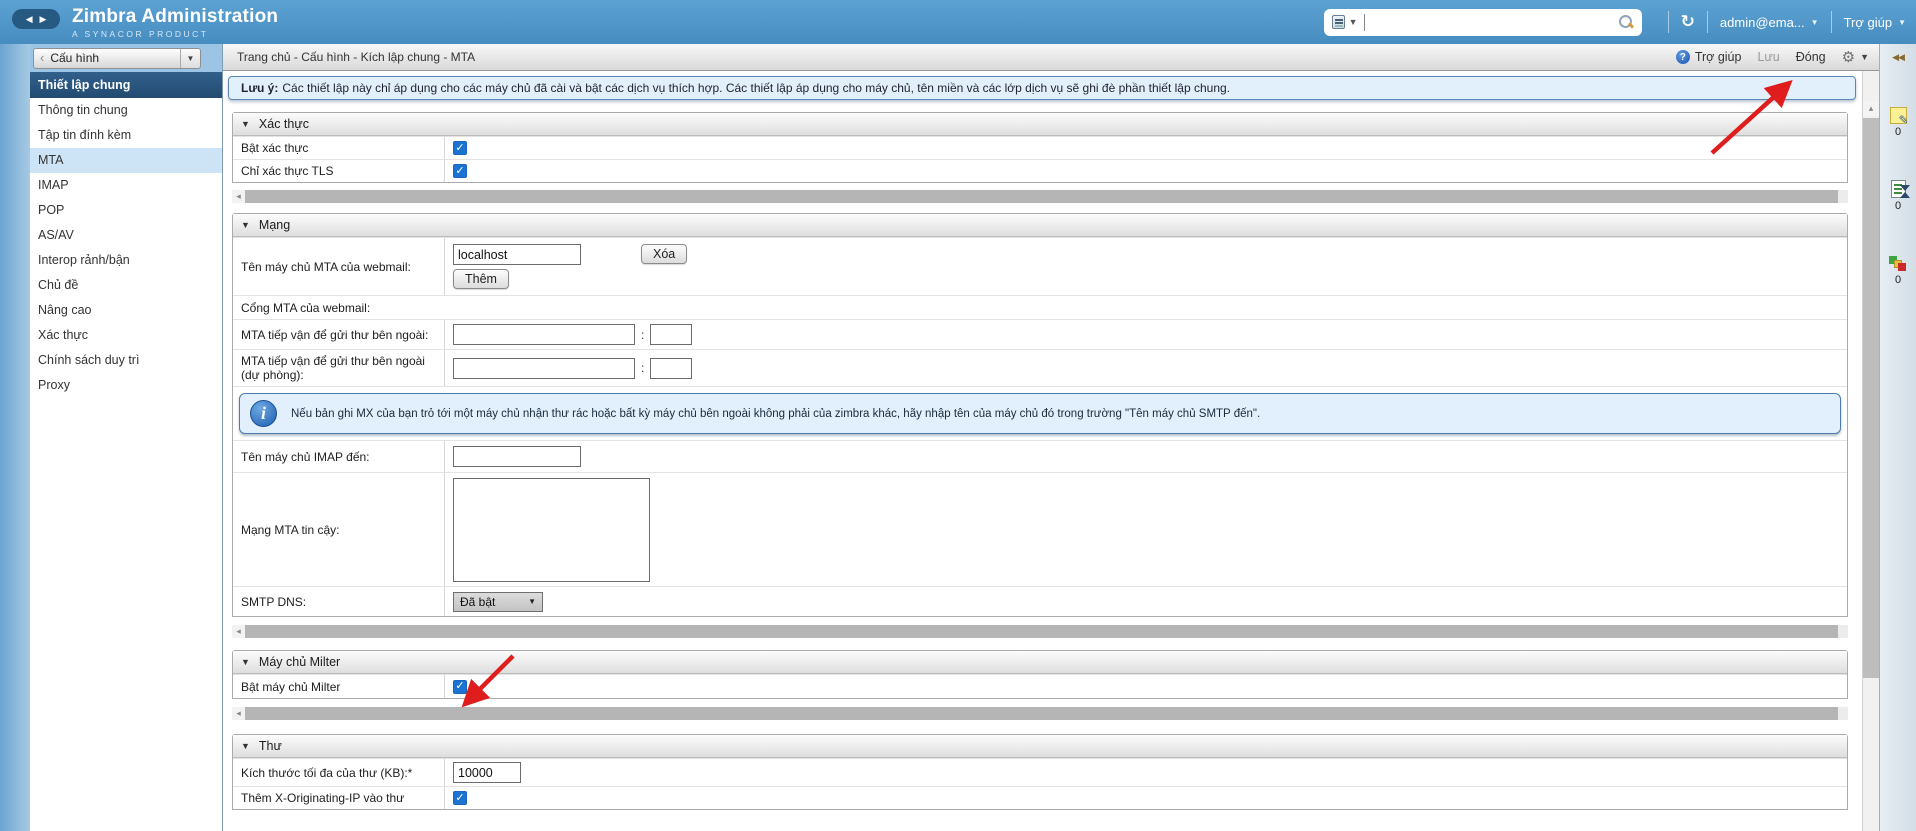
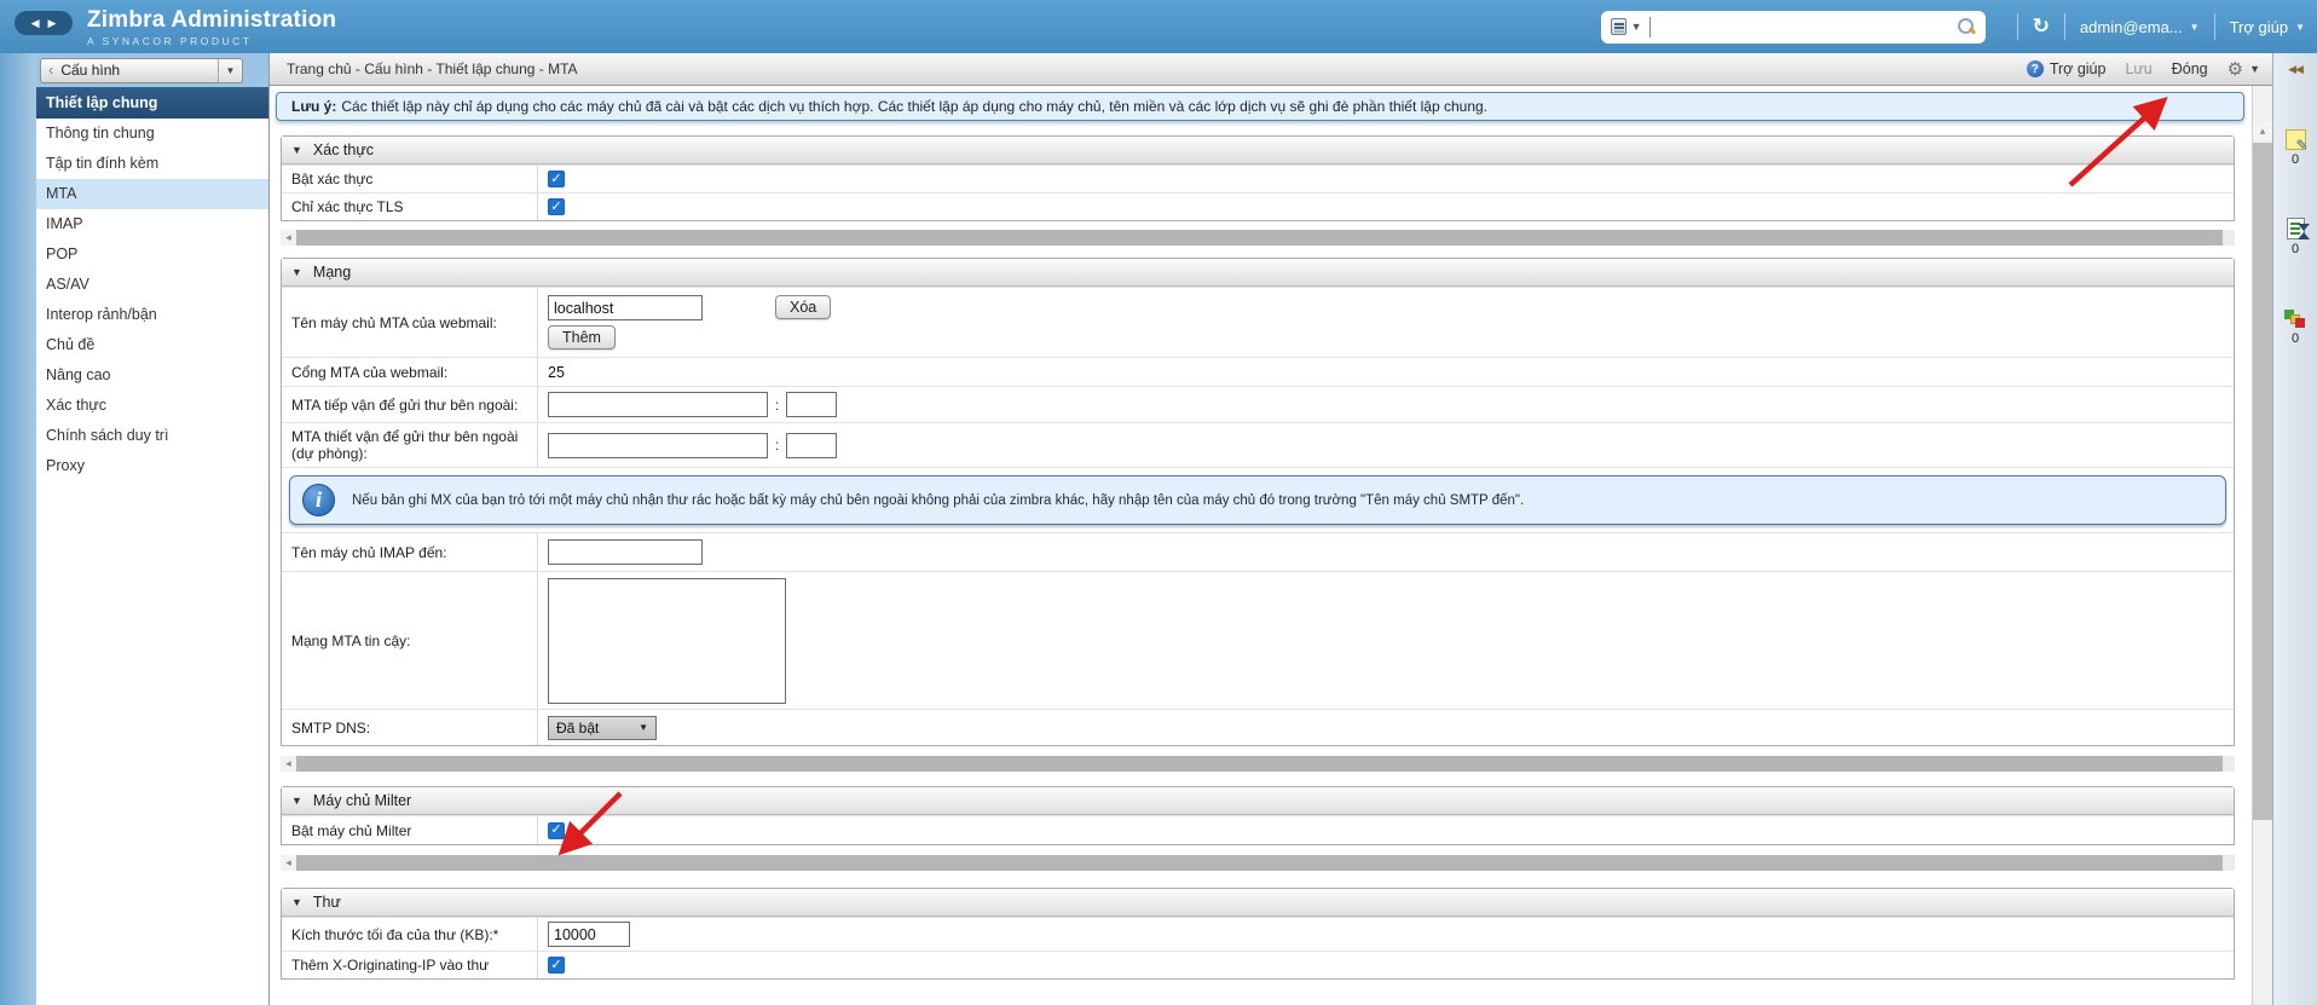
  ◀
  ▶
  Zimbra Administration
  A SYNACOR PRODUCT
  ▼
  ↻
  admin@ema...
  ▼
  Trợ giúp
  ▼
  ‹
  Cấu hình
  ▼
  Thiết lập chung
  Thông tin chung
  Tập tin đính kèm
  MTA
  IMAP
  POP
  AS/AV
  Interop rảnh/bận
  Chủ đề
  Nâng cao
  Xác thực
  Chính sách duy trì
  Proxy
- Trang chủ - Cấu hình - Kích lập chung - MTA
+ Trang chủ - Cấu hình - Thiết lập chung - MTA
  ?
  Trợ giúp
  Lưu
  Đóng
  ⚙
  ▼
  Lưu ý: Các thiết lập này chỉ áp dụng cho các máy chủ đã cài và bật các dịch vụ thích hợp. Các thiết lập áp dụng cho máy chủ, tên miền và các lớp dịch vụ sẽ ghi đè phần thiết lập chung.
  ▼
  Xác thực
  Bật xác thực
  Chỉ xác thực TLS
  ◂
  ▼
  Mạng
  Tên máy chủ MTA của webmail:
  localhost
  Xóa
  Thêm
  Cổng MTA của webmail:
+ 25
  MTA tiếp vận để gửi thư bên ngoài:
  :
- MTA tiếp vận để gửi thư bên ngoài (dự phòng):
+ MTA thiết vận để gửi thư bên ngoài (dự phòng):
  :
  i
  Nếu bản ghi MX của bạn trỏ tới một máy chủ nhận thư rác hoặc bất kỳ máy chủ bên ngoài không phải của zimbra khác, hãy nhập tên của máy chủ đó trong trường "Tên máy chủ SMTP đến".
  Tên máy chủ IMAP đến:
  Mạng MTA tin cậy:
  SMTP DNS:
  Đã bật
  ▼
  ◂
  ▼
  Máy chủ Milter
  Bật máy chủ Milter
  ◂
  ▼
  Thư
  Kích thước tối đa của thư (KB):*
  10000
  Thêm X-Originating-IP vào thư
  ▴
  ◀◀
  0
  0
  0
